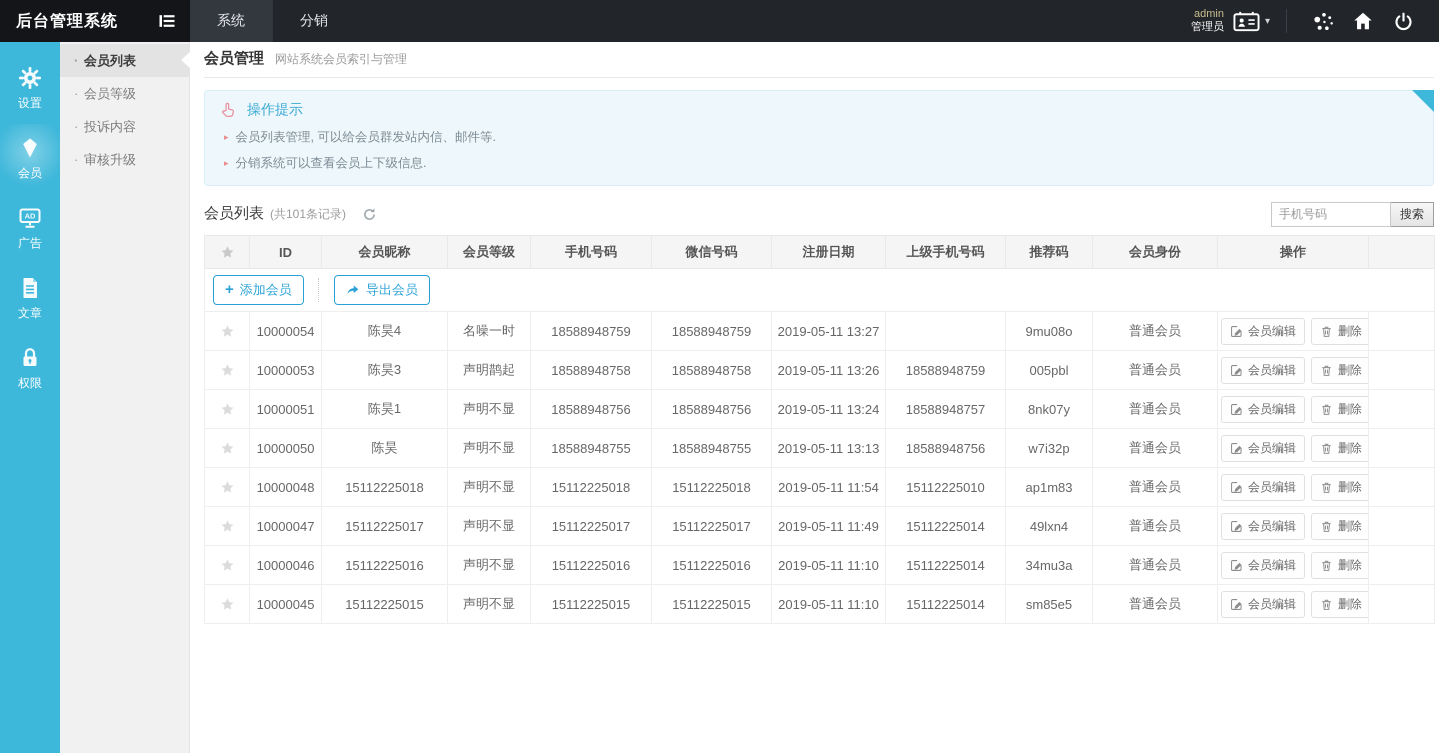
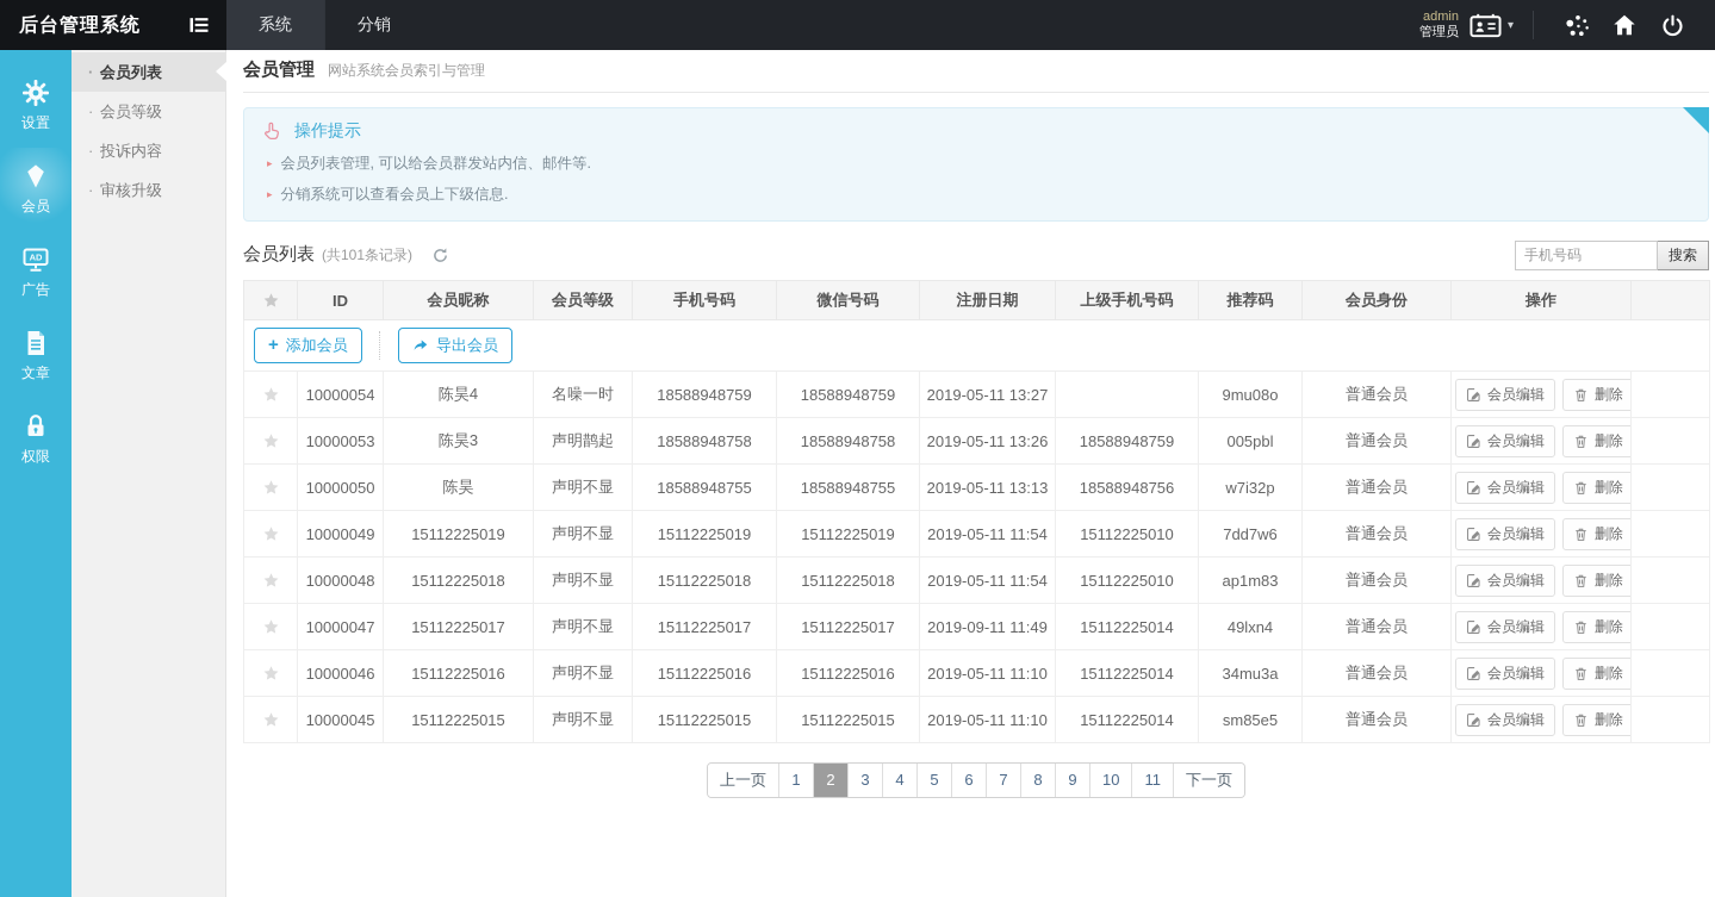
  后台管理系统
  系统
  分销
  admin
  管理员
  ▾
  设置
  会员
  AD
  广告
  文章
  权限
  会员列表
  会员等级
  投诉内容
  审核升级
  会员管理
  网站系统会员索引与管理
  操作提示
  ▸ 会员列表管理, 可以给会员群发站内信、邮件等.
  ▸ 分销系统可以查看会员上下级信息.
  会员列表
  (共101条记录)
  手机号码
  搜索
  	ID	会员昵称	会员等级	手机号码	微信号码	注册日期	上级手机号码	推荐码	会员身份	操作
  + 添加会员 导出会员
  	10000054	陈昊4	名噪一时	18588948759	18588948759	2019-05-11 13:27		9mu08o	普通会员	会员编辑 删除
  	10000053	陈昊3	声明鹊起	18588948758	18588948758	2019-05-11 13:26	18588948759	005pbl	普通会员	会员编辑 删除
- 	10000051	陈昊1	声明不显	18588948756	18588948756	2019-05-11 13:24	18588948757	8nk07y	普通会员	会员编辑 删除
  	10000050	陈昊	声明不显	18588948755	18588948755	2019-05-11 13:13	18588948756	w7i32p	普通会员	会员编辑 删除
+ 	10000049	15112225019	声明不显	15112225019	15112225019	2019-05-11 11:54	15112225010	7dd7w6	普通会员	会员编辑 删除
  	10000048	15112225018	声明不显	15112225018	15112225018	2019-05-11 11:54	15112225010	ap1m83	普通会员	会员编辑 删除
- 	10000047	15112225017	声明不显	15112225017	15112225017	2019-05-11 11:49	15112225014	49lxn4	普通会员	会员编辑 删除
+ 	10000047	15112225017	声明不显	15112225017	15112225017	2019-09-11 11:49	15112225014	49lxn4	普通会员	会员编辑 删除
  	10000046	15112225016	声明不显	15112225016	15112225016	2019-05-11 11:10	15112225014	34mu3a	普通会员	会员编辑 删除
  	10000045	15112225015	声明不显	15112225015	15112225015	2019-05-11 11:10	15112225014	sm85e5	普通会员	会员编辑 删除
+ 上一页
+ 1
+ 2
+ 3
+ 4
+ 5
+ 6
+ 7
+ 8
+ 9
+ 10
+ 11
+ 下一页
